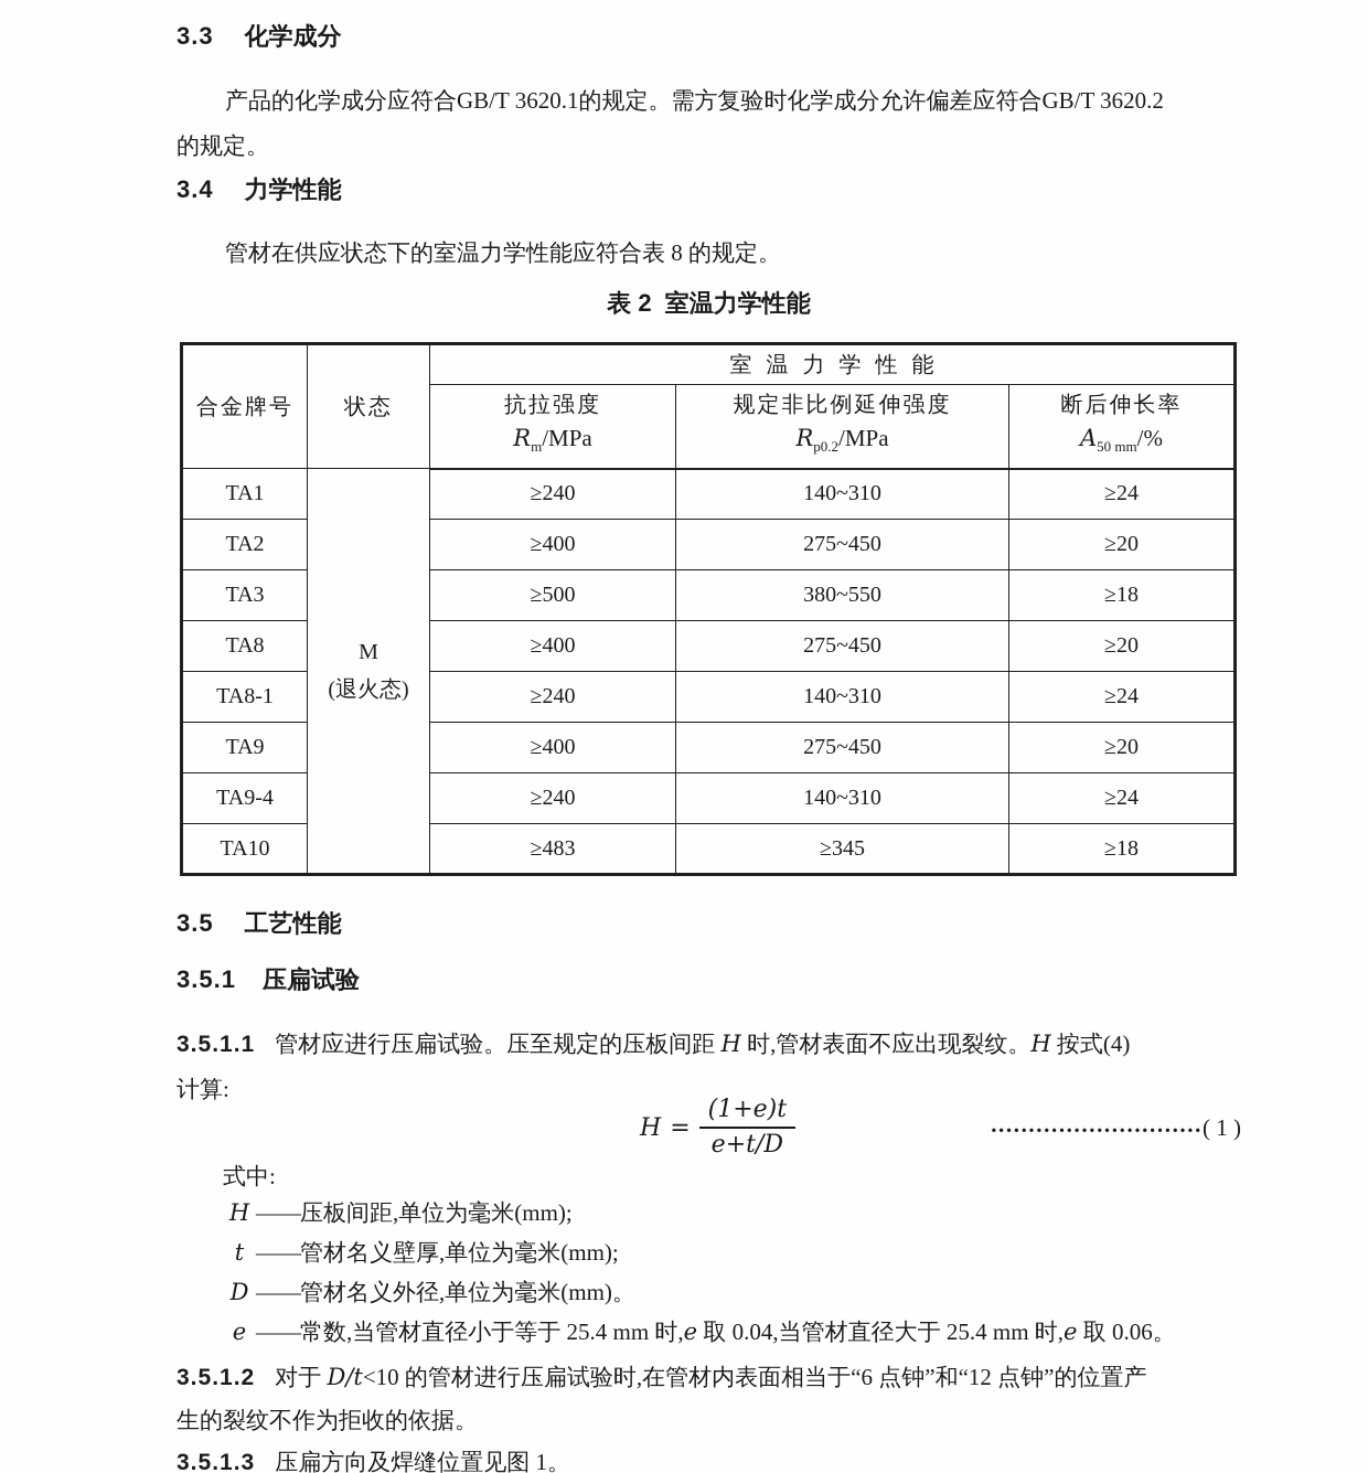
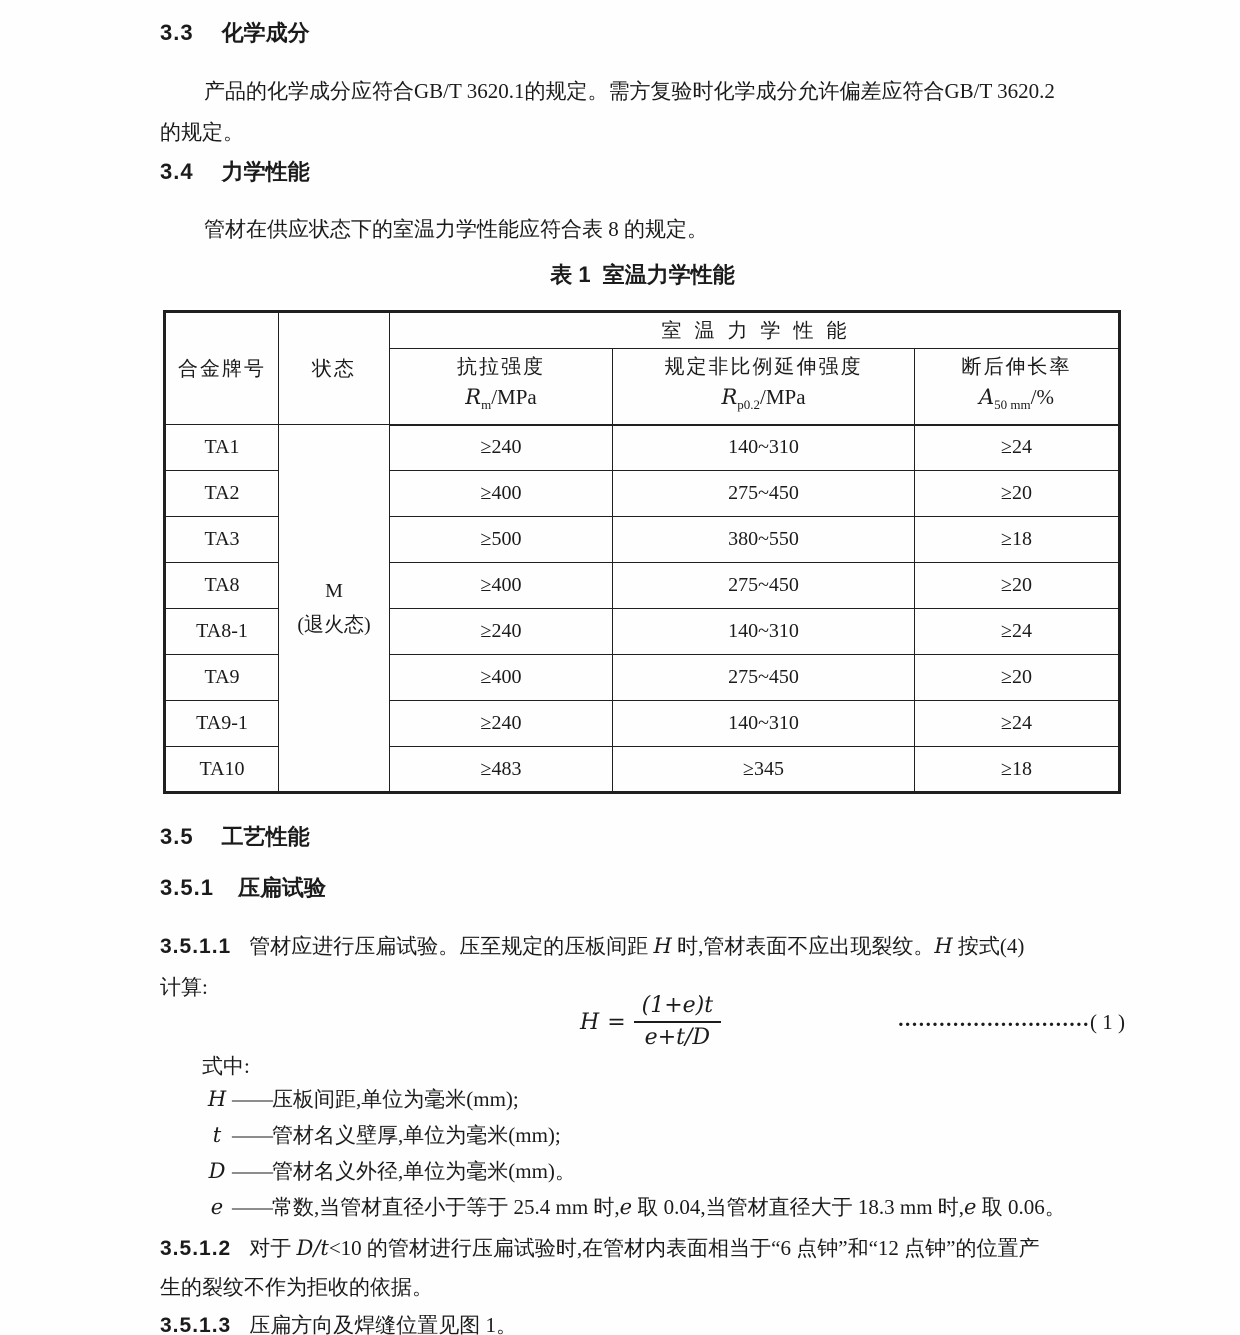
  3.3 化学成分
  产品的化学成分应符合GB/T 3620.1的规定。需方复验时化学成分允许偏差应符合GB/T 3620.2
  的规定。
  3.4 力学性能
  管材在供应状态下的室温力学性能应符合表 8 的规定。
- 表 2 室温力学性能
+ 表 1 室温力学性能
  合金牌号	状态	室温力学性能
  抗拉强度 Rm/MPa	规定非比例延伸强度 Rp0.2/MPa	断后伸长率 A50 mm/%
  TA1	M (退火态)	≥240	140~310	≥24
  TA2	≥400	275~450	≥20
  TA3	≥500	380~550	≥18
  TA8	≥400	275~450	≥20
  TA8-1	≥240	140~310	≥24
  TA9	≥400	275~450	≥20
- TA9-4	≥240	140~310	≥24
+ TA9-1	≥240	140~310	≥24
  TA10	≥483	≥345	≥18
  3.5 工艺性能
  3.5.1 压扁试验
  3.5.1.1 管材应进行压扁试验。压至规定的压板间距 H 时,管材表面不应出现裂纹。H 按式(4)
  计算:
  H
  =
  (1+e)t
  e+t/D
  ............................
  ( 1 )
  式中:
  H ——压板间距,单位为毫米(mm);
  t ——管材名义壁厚,单位为毫米(mm);
  D ——管材名义外径,单位为毫米(mm)。
- e ——常数,当管材直径小于等于 25.4 mm 时,e 取 0.04,当管材直径大于 25.4 mm 时,e 取 0.06。
+ e ——常数,当管材直径小于等于 25.4 mm 时,e 取 0.04,当管材直径大于 18.3 mm 时,e 取 0.06。
  3.5.1.2 对于 D/t<10 的管材进行压扁试验时,在管材内表面相当于“6 点钟”和“12 点钟”的位置产
  生的裂纹不作为拒收的依据。
  3.5.1.3 压扁方向及焊缝位置见图 1。
